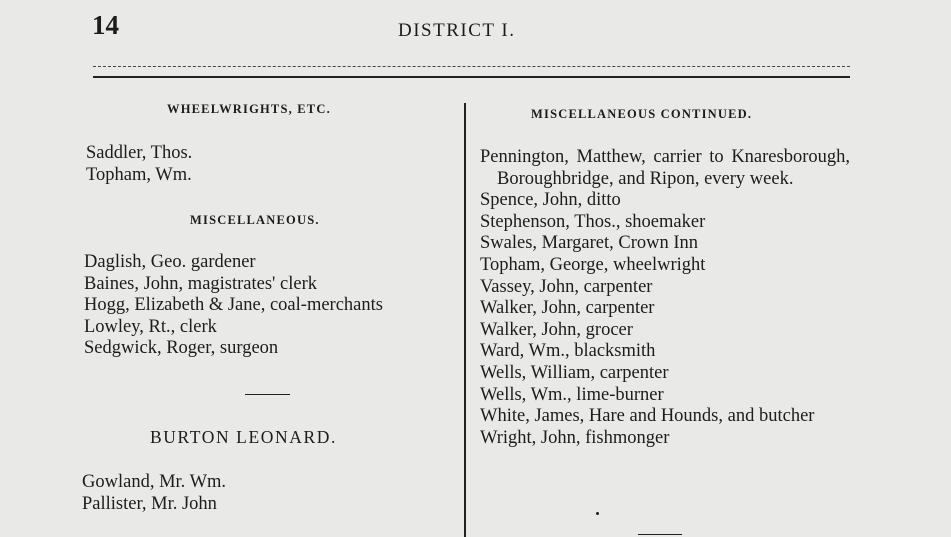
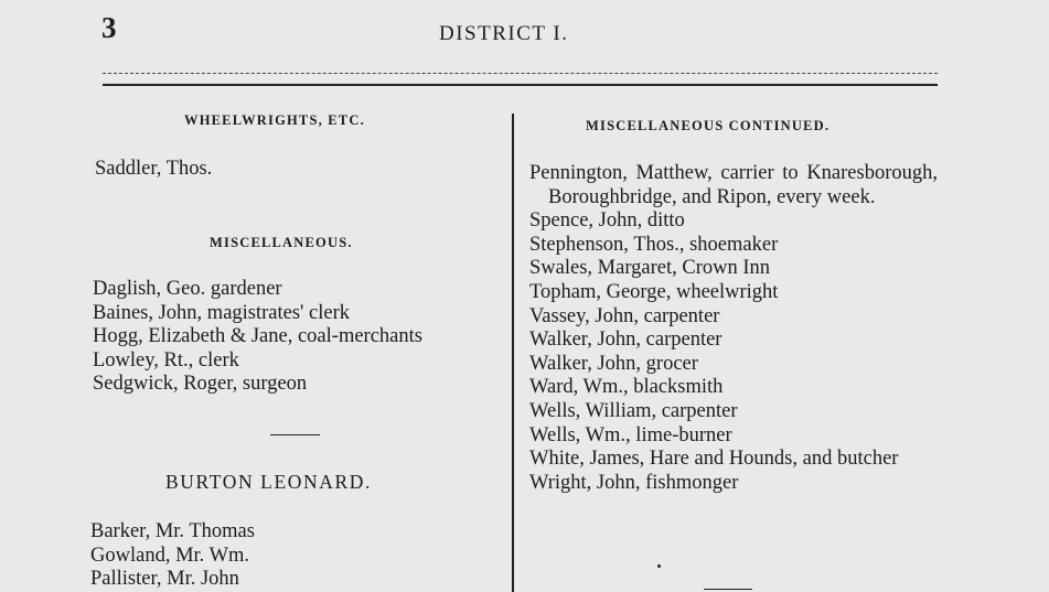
- 14
+ 3
  DISTRICT I.
  WHEELWRIGHTS, ETC.
  Saddler, Thos.
- Topham, Wm.
  MISCELLANEOUS.
  Daglish, Geo. gardener
  Baines, John, magistrates' clerk
  Hogg, Elizabeth & Jane, coal-merchants
  Lowley, Rt., clerk
  Sedgwick, Roger, surgeon
  BURTON LEONARD.
+ Barker, Mr. Thomas
  Gowland, Mr. Wm.
  Pallister, Mr. John
  MISCELLANEOUS CONTINUED.
  Pennington, Matthew, carrier to Knaresborough, Boroughbridge, and Ripon, every week.
  Spence, John, ditto
  Stephenson, Thos., shoemaker
  Swales, Margaret, Crown Inn
  Topham, George, wheelwright
  Vassey, John, carpenter
  Walker, John, carpenter
  Walker, John, grocer
  Ward, Wm., blacksmith
  Wells, William, carpenter
  Wells, Wm., lime-burner
  White, James, Hare and Hounds, and butcher
  Wright, John, fishmonger
